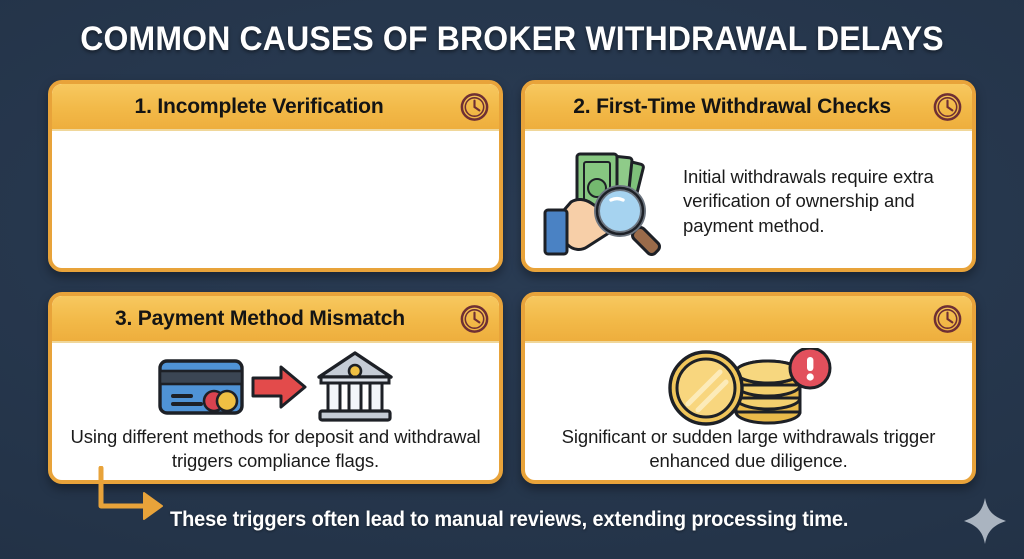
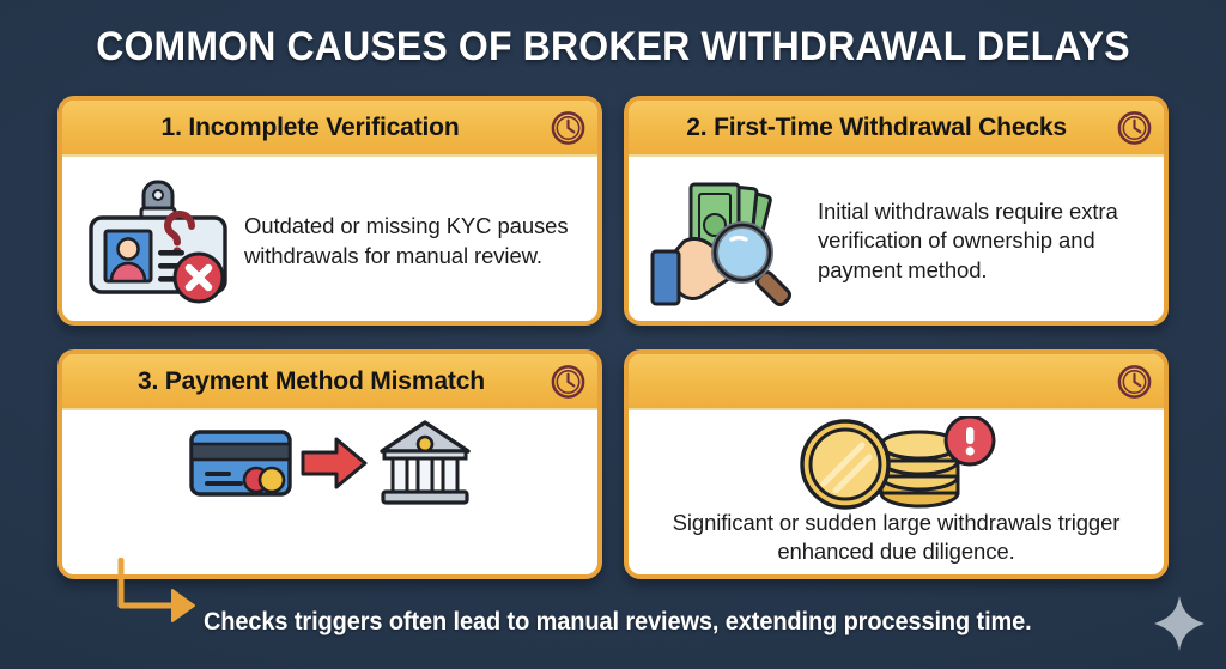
  COMMON CAUSES OF BROKER WITHDRAWAL DELAYS
  1. Incomplete Verification
+ Outdated or missing KYC pauses withdrawals for manual review.
  2. First-Time Withdrawal Checks
  Initial withdrawals require extra verification of ownership and payment method.
  3. Payment Method Mismatch
- Using different methods for deposit and withdrawal triggers compliance flags.
  Significant or sudden large withdrawals trigger enhanced due diligence.
- These triggers often lead to manual reviews, extending processing time.
+ Checks triggers often lead to manual reviews, extending processing time.
